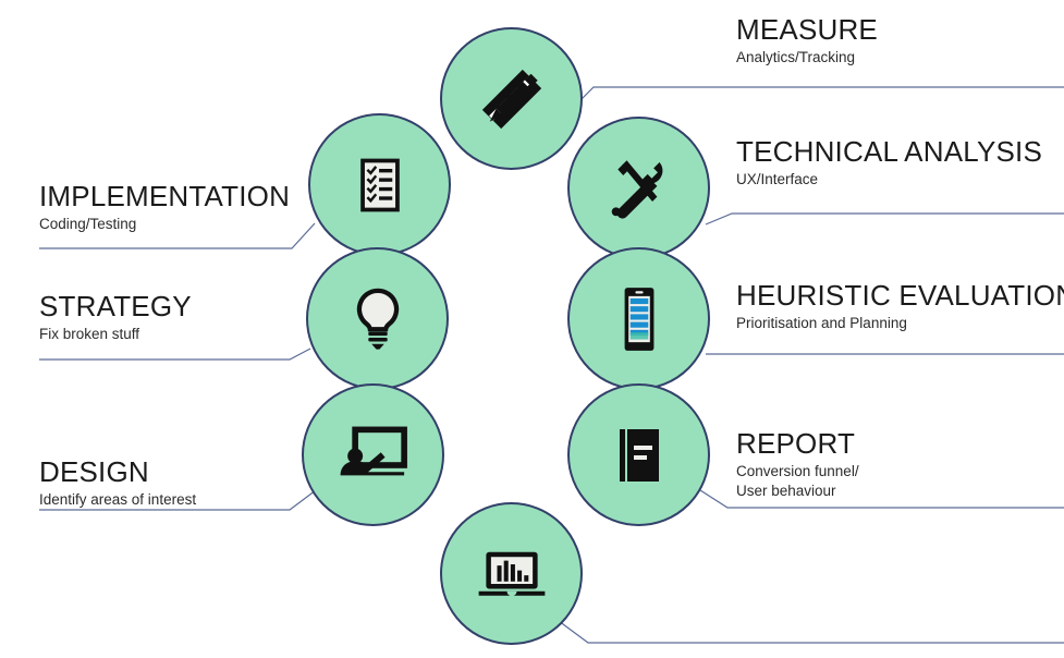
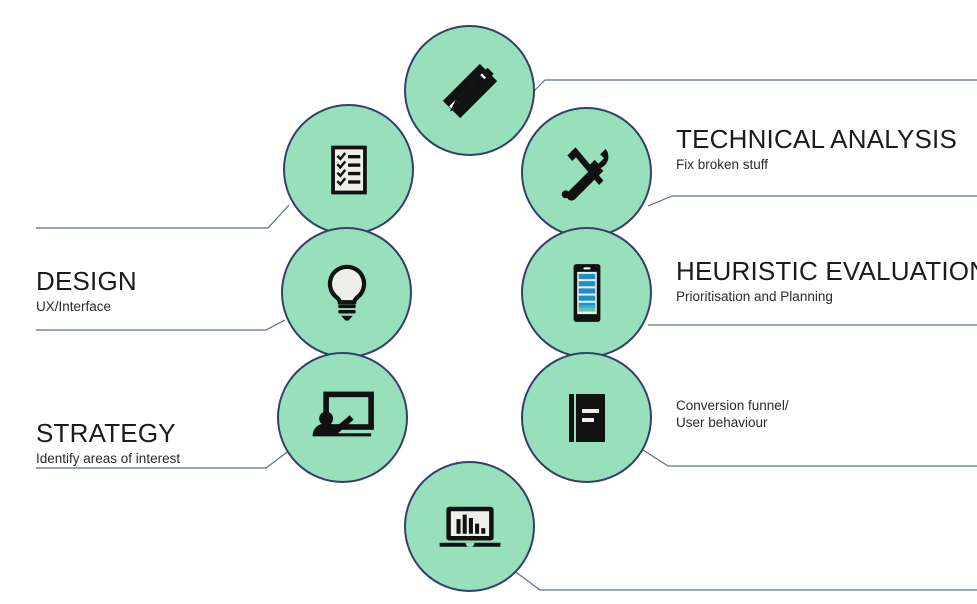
- MEASURE
- Analytics/Tracking
  TECHNICAL ANALYSIS
- UX/Interface
+ Fix broken stuff
  HEURISTIC EVALUATIO
  Prioritisation and Planning
- REPORT
  Conversion funnel/
  User behaviour
- IMPLEMENTATION
- Coding/Testing
- STRATEGY
+ DESIGN
- Fix broken stuff
+ UX/Interface
- DESIGN
+ STRATEGY
  Identify areas of interest
